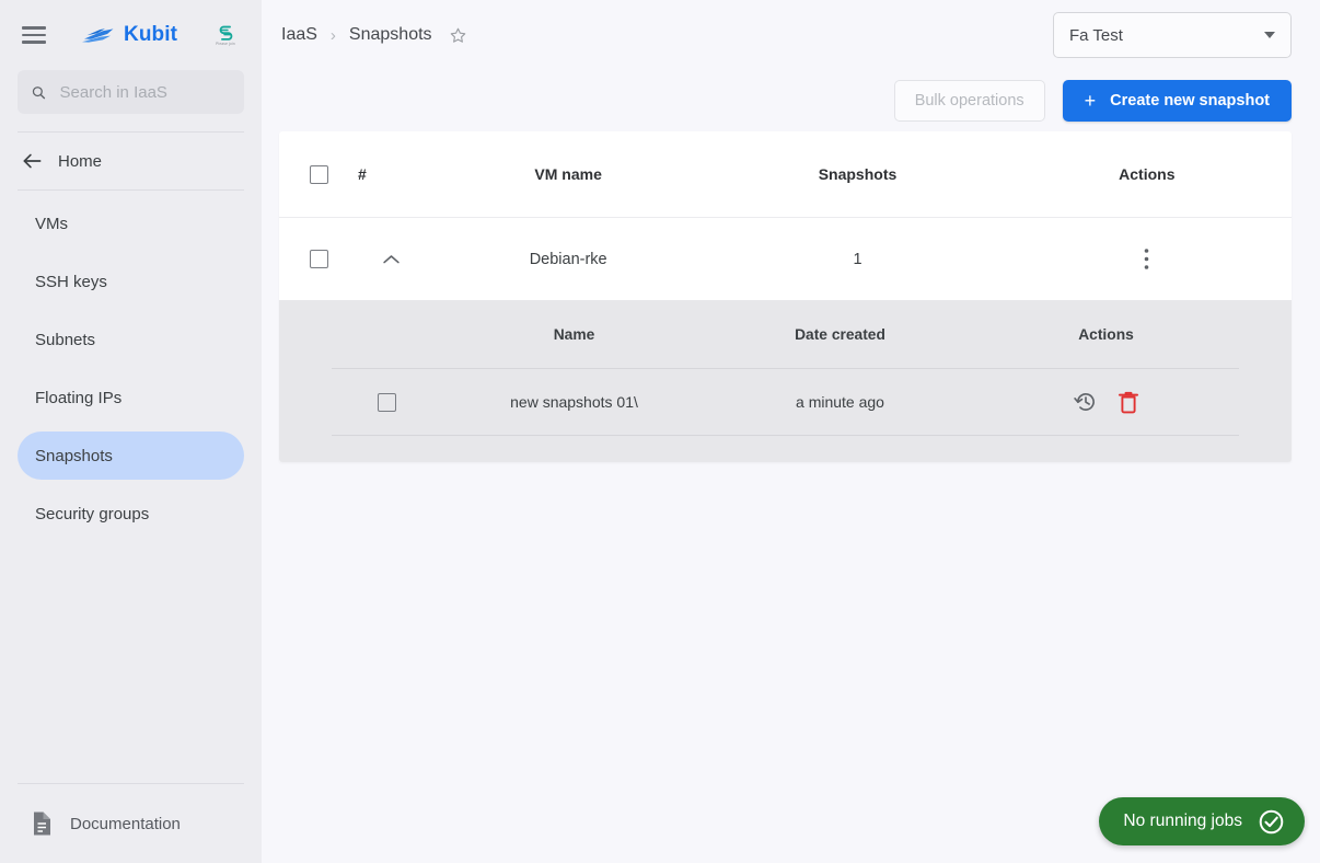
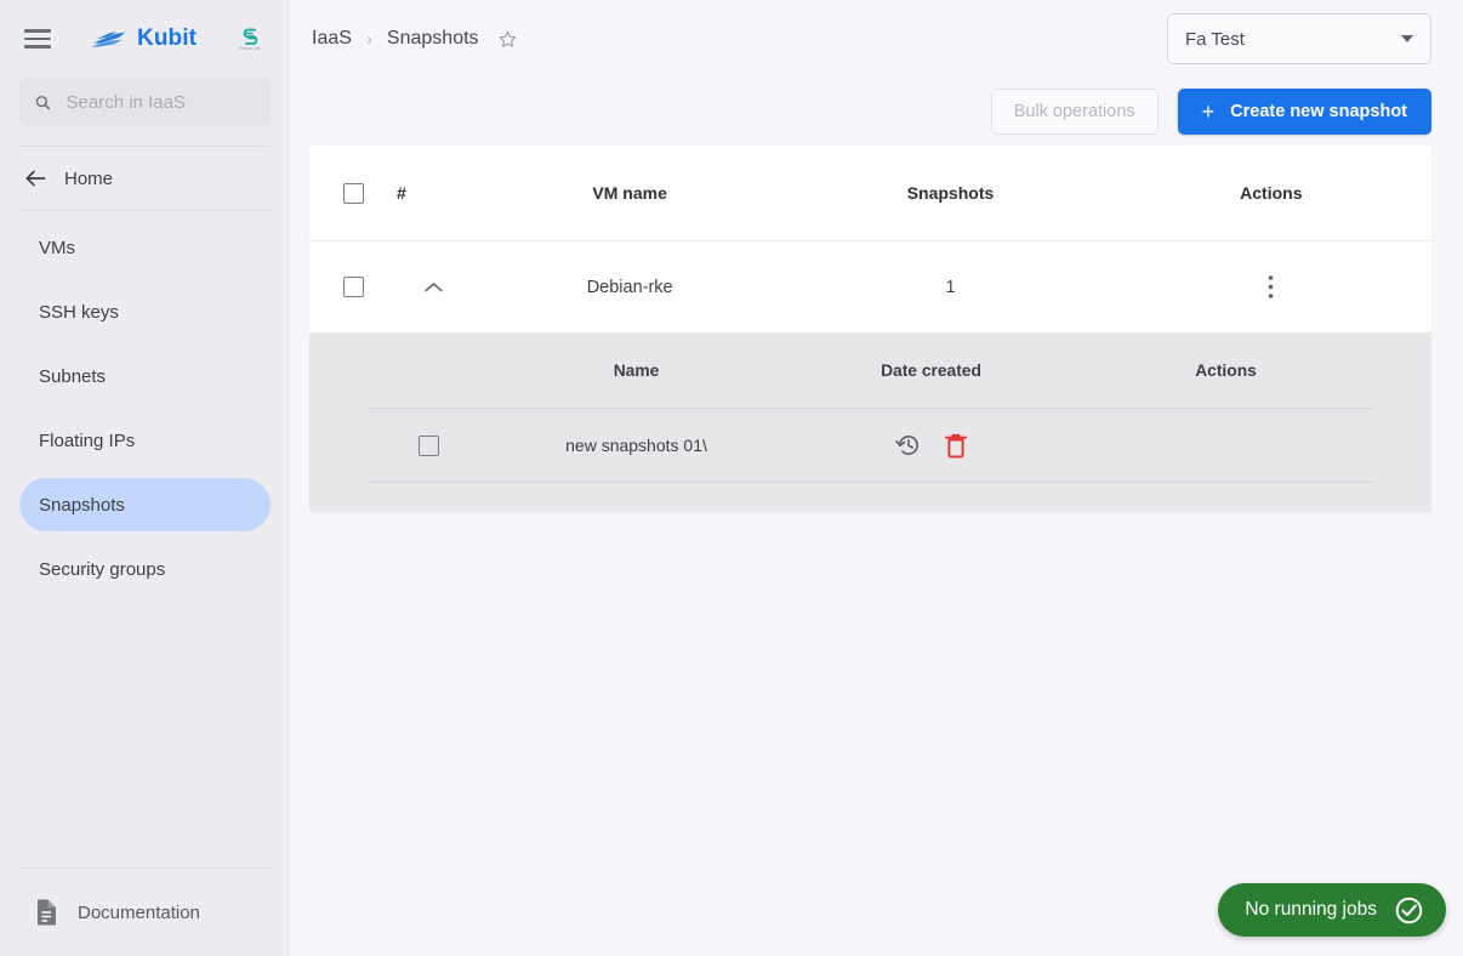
  Kubit
  Search in IaaS
  Home
  VMs
  SSH keys
  Subnets
  Floating IPs
  Snapshots
  Security groups
  Documentation
  IaaS
  ›
  Snapshots
  Fa Test
  Bulk operations
  +
  Create new snapshot
  #
  VM name
  Snapshots
  Actions
  Debian-rke
  1
  Name
  Date created
  Actions
  new snapshots 01\
- a minute ago
  No running jobs
